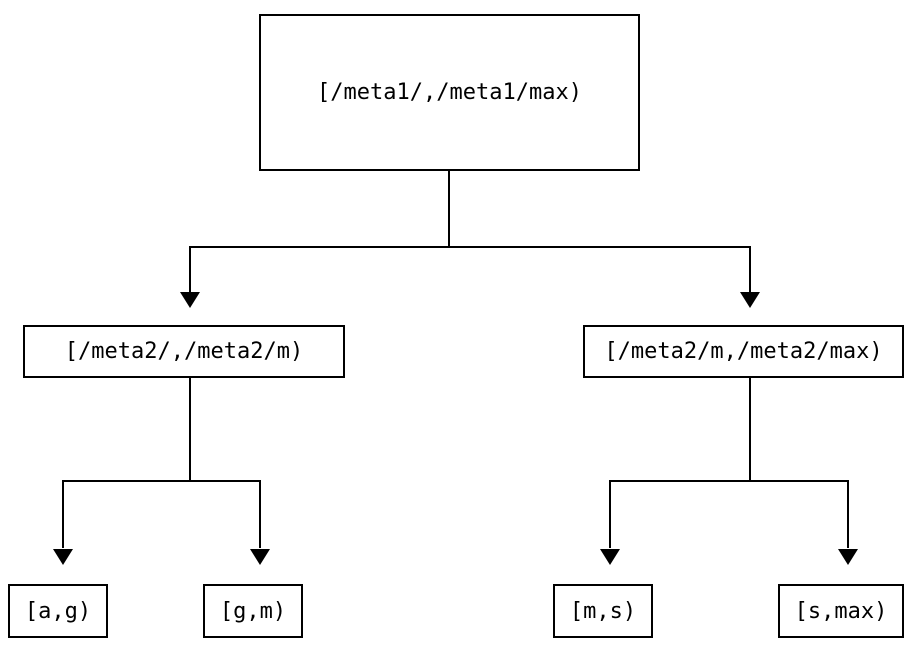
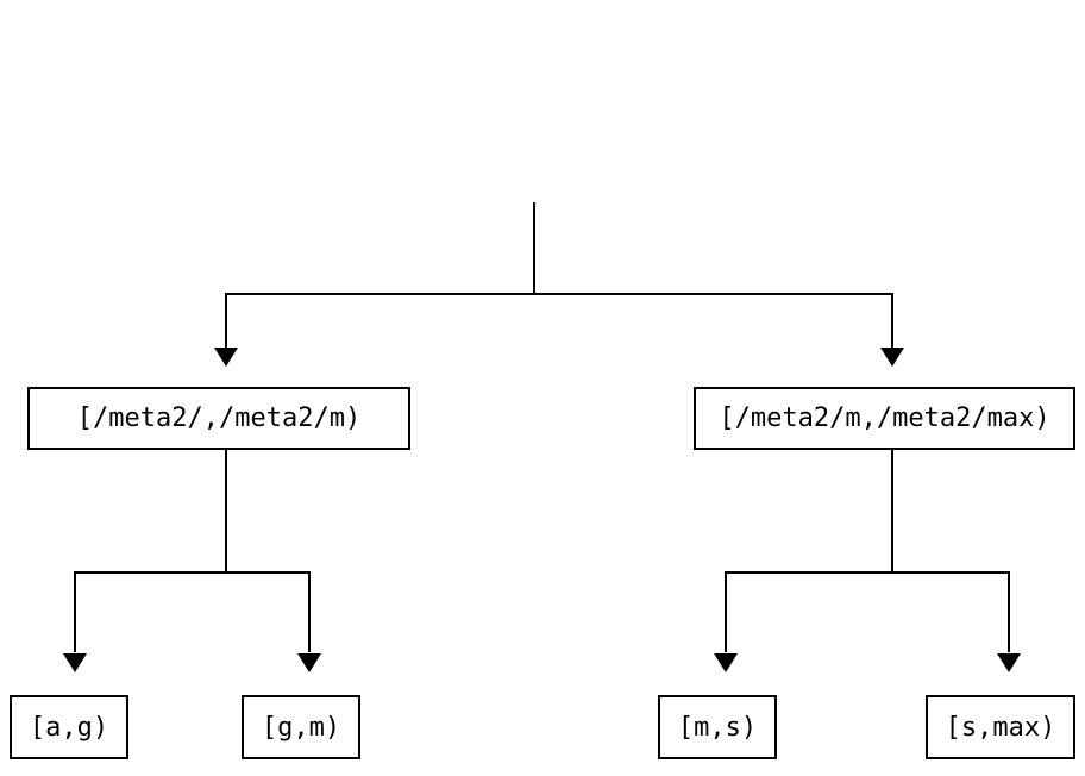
- [/meta1/,/meta1/max)
  [/meta2/,/meta2/m)
  [/meta2/m,/meta2/max)
  [a,g)
  [g,m)
  [m,s)
  [s,max)
